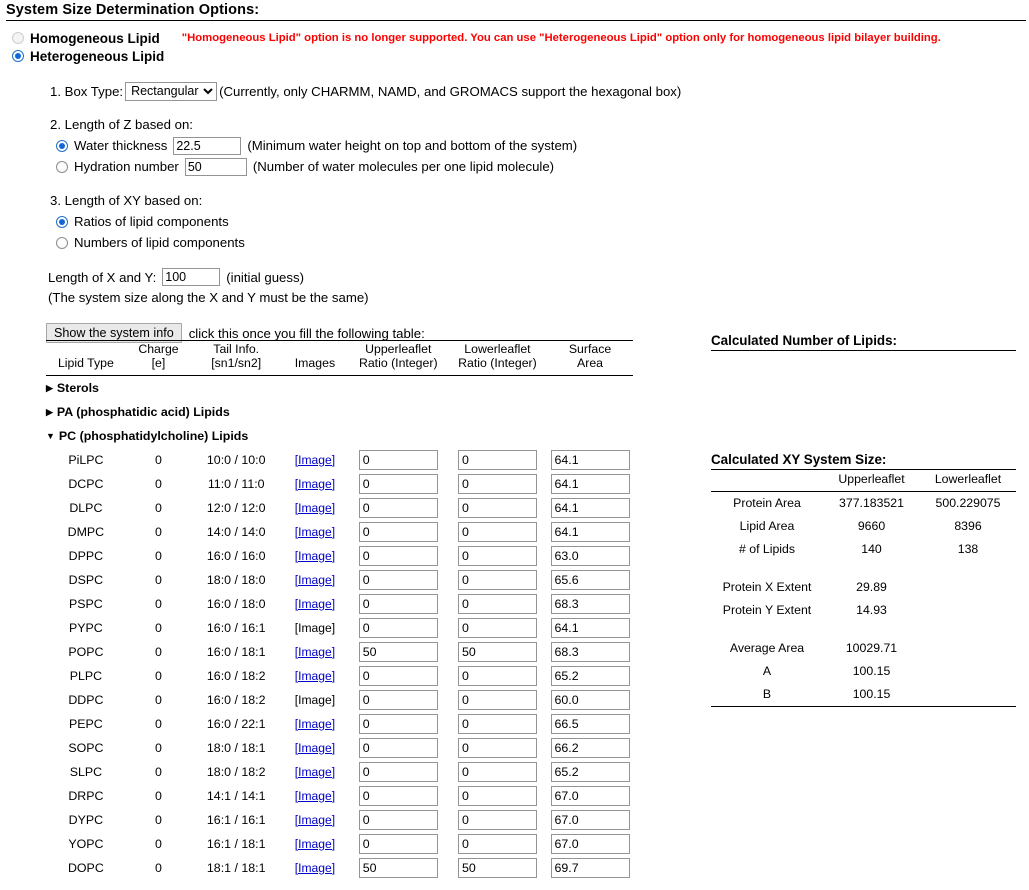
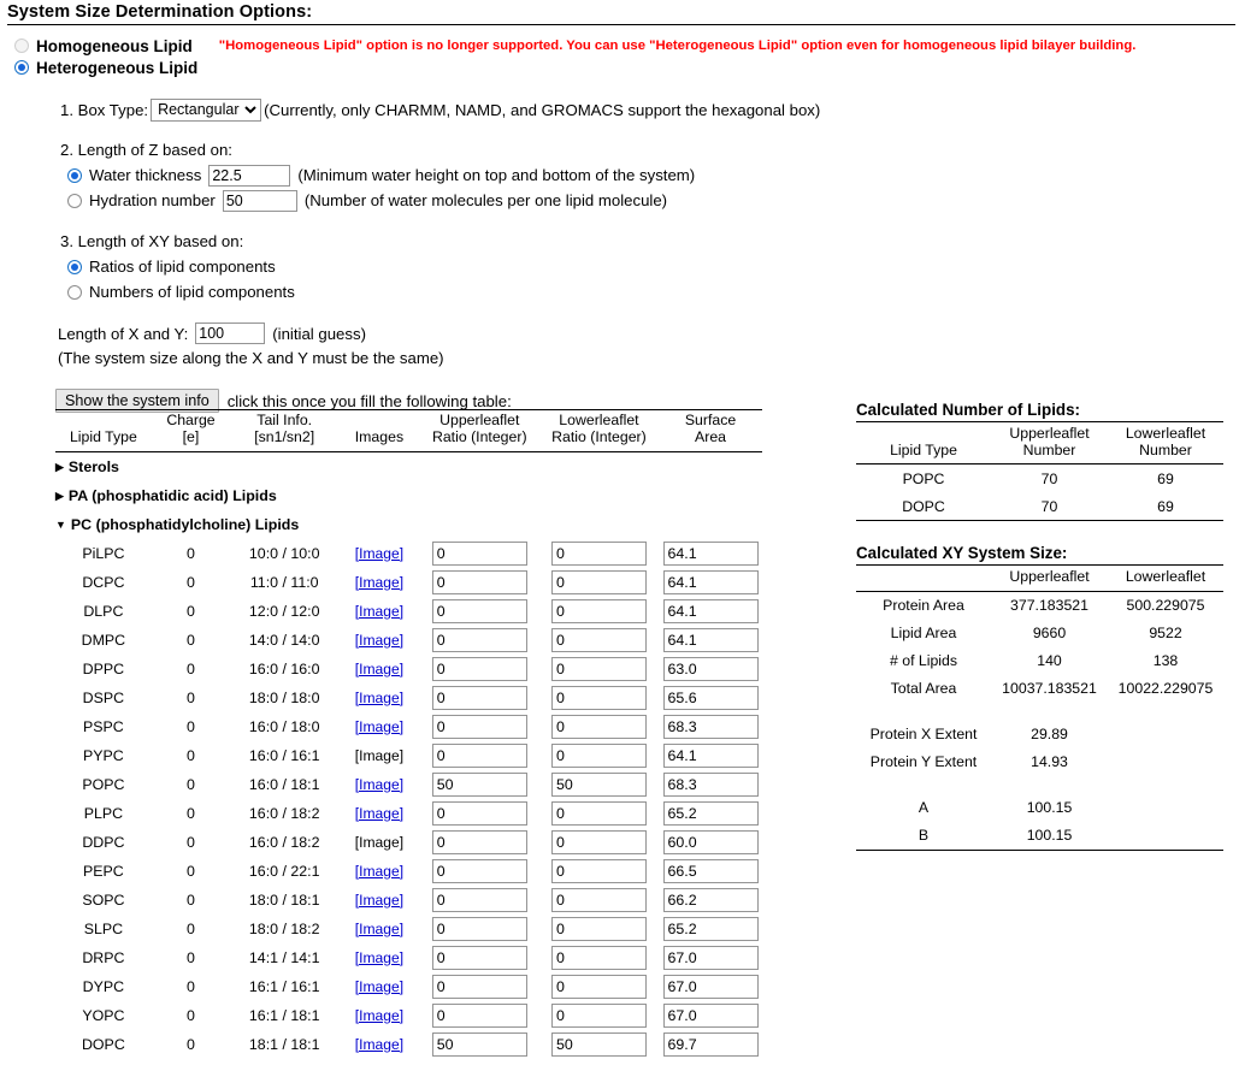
  System Size Determination Options:
  Homogeneous Lipid
- "Homogeneous Lipid" option is no longer supported. You can use "Heterogeneous Lipid" option only for homogeneous lipid bilayer building.
+ "Homogeneous Lipid" option is no longer supported. You can use "Heterogeneous Lipid" option even for homogeneous lipid bilayer building.
  Heterogeneous Lipid
  1. Box Type:
  Rectangular
  (Currently, only CHARMM, NAMD, and GROMACS support the hexagonal box)
  2. Length of Z based on:
  Water thickness
  22.5
  (Minimum water height on top and bottom of the system)
  Hydration number
  50
  (Number of water molecules per one lipid molecule)
  3. Length of XY based on:
  Ratios of lipid components
  Numbers of lipid components
  Length of X and Y:
  100
  (initial guess)
  (The system size along the X and Y must be the same)
  Show the system info
  click this once you fill the following table:
  Lipid Type	Charge [e]	Tail Info. [sn1/sn2]	Images	Upperleaflet Ratio (Integer)	Lowerleaflet Ratio (Integer)	Surface Area
  ▶ Sterols
  ▶ PA (phosphatidic acid) Lipids
  ▼ PC (phosphatidylcholine) Lipids
  PiLPC	0	10:0 / 10:0	[Image]	0	0	64.1
  DCPC	0	11:0 / 11:0	[Image]	0	0	64.1
  DLPC	0	12:0 / 12:0	[Image]	0	0	64.1
  DMPC	0	14:0 / 14:0	[Image]	0	0	64.1
  DPPC	0	16:0 / 16:0	[Image]	0	0	63.0
  DSPC	0	18:0 / 18:0	[Image]	0	0	65.6
  PSPC	0	16:0 / 18:0	[Image]	0	0	68.3
  PYPC	0	16:0 / 16:1	[Image]	0	0	64.1
  POPC	0	16:0 / 18:1	[Image]	50	50	68.3
  PLPC	0	16:0 / 18:2	[Image]	0	0	65.2
  DDPC	0	16:0 / 18:2	[Image]	0	0	60.0
  PEPC	0	16:0 / 22:1	[Image]	0	0	66.5
  SOPC	0	18:0 / 18:1	[Image]	0	0	66.2
  SLPC	0	18:0 / 18:2	[Image]	0	0	65.2
  DRPC	0	14:1 / 14:1	[Image]	0	0	67.0
  DYPC	0	16:1 / 16:1	[Image]	0	0	67.0
  YOPC	0	16:1 / 18:1	[Image]	0	0	67.0
  DOPC	0	18:1 / 18:1	[Image]	50	50	69.7
  Calculated Number of Lipids:
+ Lipid Type	Upperleaflet Number	Lowerleaflet Number
+ POPC	70	69
+ DOPC	70	69
  Calculated XY System Size:
  	Upperleaflet	Lowerleaflet
  Protein Area	377.183521	500.229075
- Lipid Area	9660	8396
+ Lipid Area	9660	9522
  # of Lipids	140	138
+ Total Area	10037.183521	10022.229075
  Protein X Extent	29.89
  Protein Y Extent	14.93
- Average Area	10029.71
  A	100.15
  B	100.15
